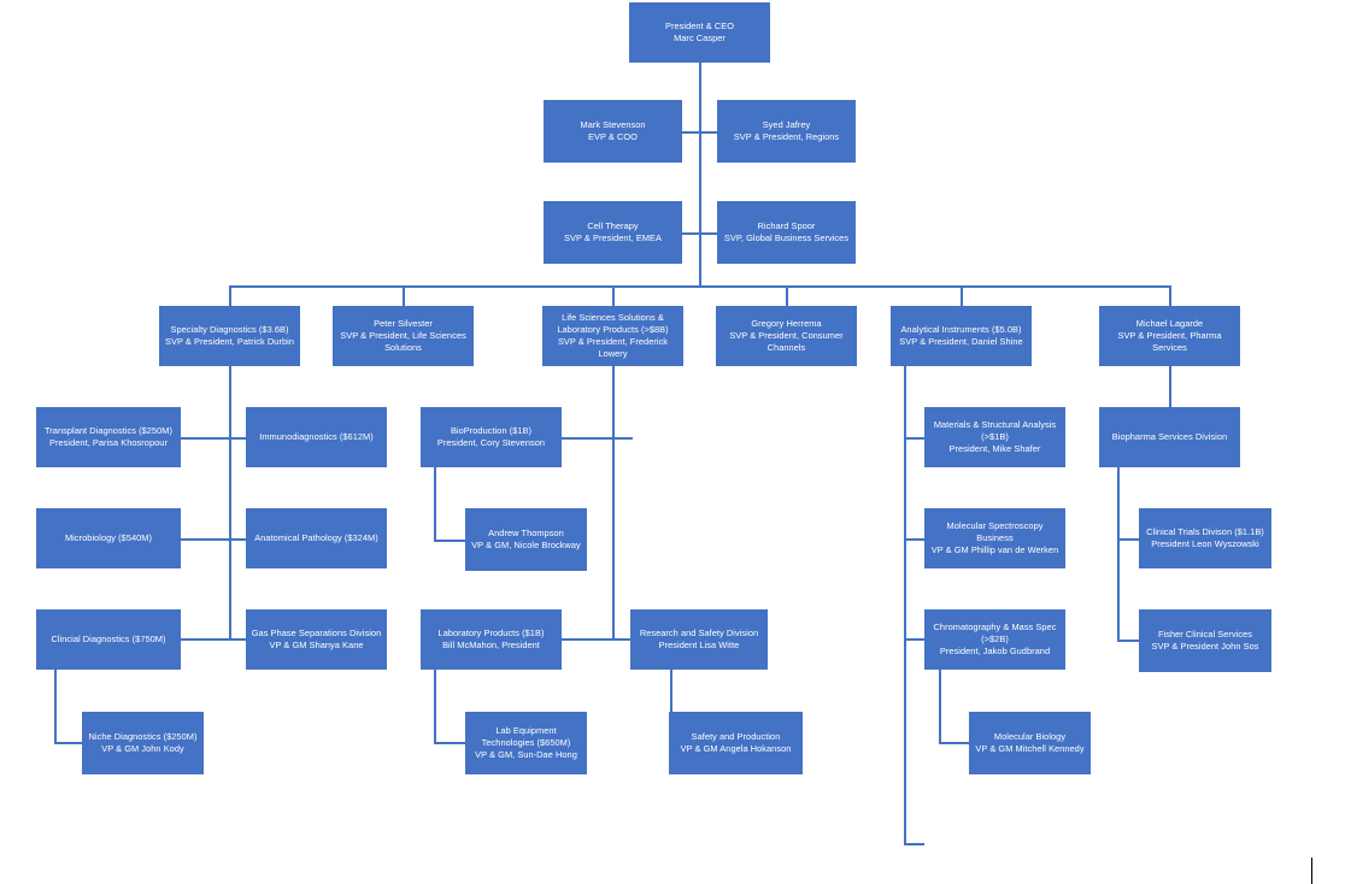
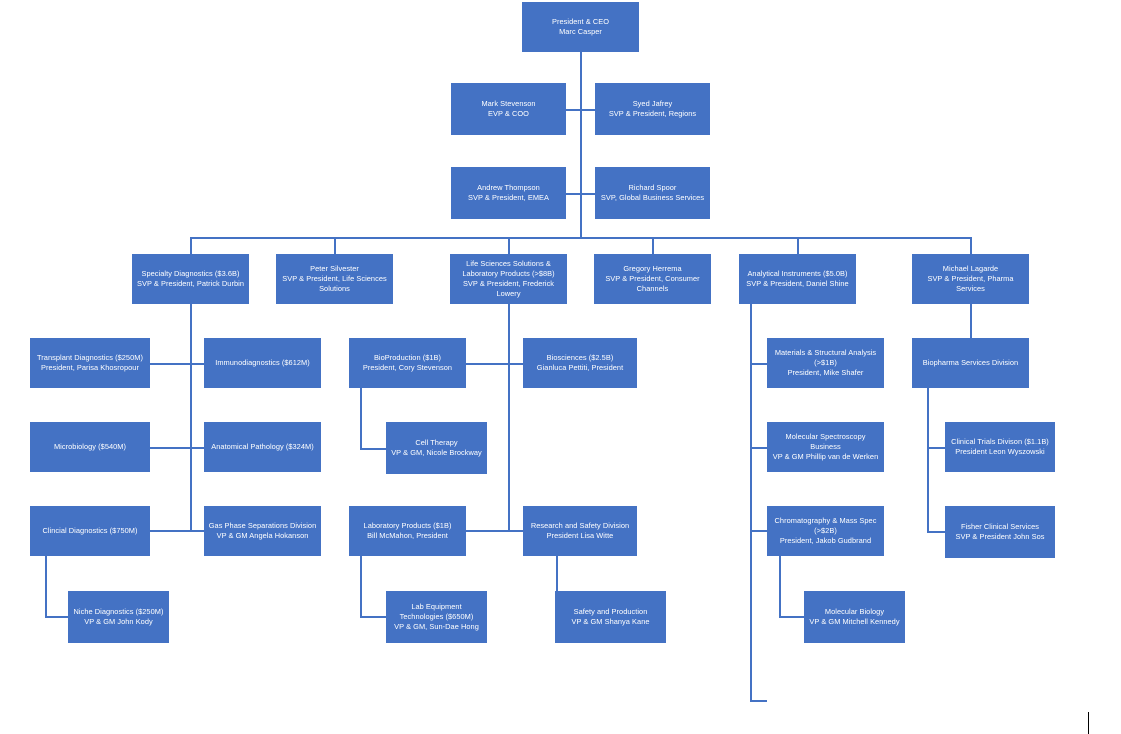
  President & CEO
  Marc Casper
  Mark Stevenson
  EVP & COO
  Syed Jafrey
  SVP & President, Regions
- Cell Therapy
+ Andrew Thompson
  SVP & President, EMEA
  Richard Spoor
  SVP, Global Business Services
  Specialty Diagnostics ($3.6B)
  SVP & President, Patrick Durbin
  Peter Silvester
  SVP & President, Life Sciences Solutions
  Life Sciences Solutions & Laboratory Products (>$8B)
  SVP & President, Frederick Lowery
  Gregory Herrema
  SVP & President, Consumer Channels
  Analytical Instruments ($5.0B)
  SVP & President, Daniel Shine
  Michael Lagarde
  SVP & President, Pharma Services
  Transplant Diagnostics ($250M)
  President, Parisa Khosropour
  Immunodiagnostics ($612M)
  Microbiology ($540M)
  Anatomical Pathology ($324M)
  Clincial Diagnostics ($750M)
  Gas Phase Separations Division
- VP & GM Shanya Kane
+ VP & GM Angela Hokanson
  Niche Diagnostics ($250M)
  VP & GM John Kody
  BioProduction ($1B)
  President, Cory Stevenson
+ Biosciences ($2.5B)
+ Gianluca Pettiti, President
- Andrew Thompson
+ Cell Therapy
  VP & GM, Nicole Brockway
  Laboratory Products ($1B)
  Bill McMahon, President
  Research and Safety Division
  President Lisa Witte
  Lab Equipment Technologies ($650M)
  VP & GM, Sun-Dae Hong
  Safety and Production
- VP & GM Angela Hokanson
+ VP & GM Shanya Kane
  Materials & Structural Analysis (>$1B)
  President, Mike Shafer
  Molecular Spectroscopy Business
  VP & GM Phillip van de Werken
  Chromatography & Mass Spec (>$2B)
  President, Jakob Gudbrand
  Molecular Biology
  VP & GM Mitchell Kennedy
  Biopharma Services Division
  Clinical Trials Divison ($1.1B)
  President Leon Wyszowski
  Fisher Clinical Services
  SVP & President John Sos
